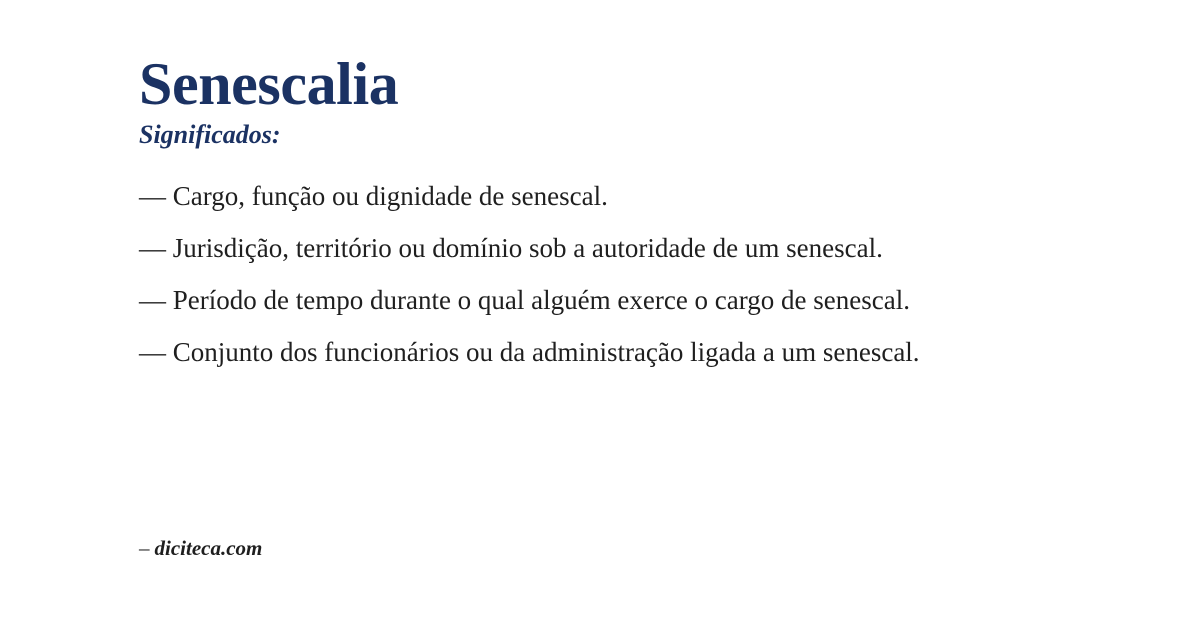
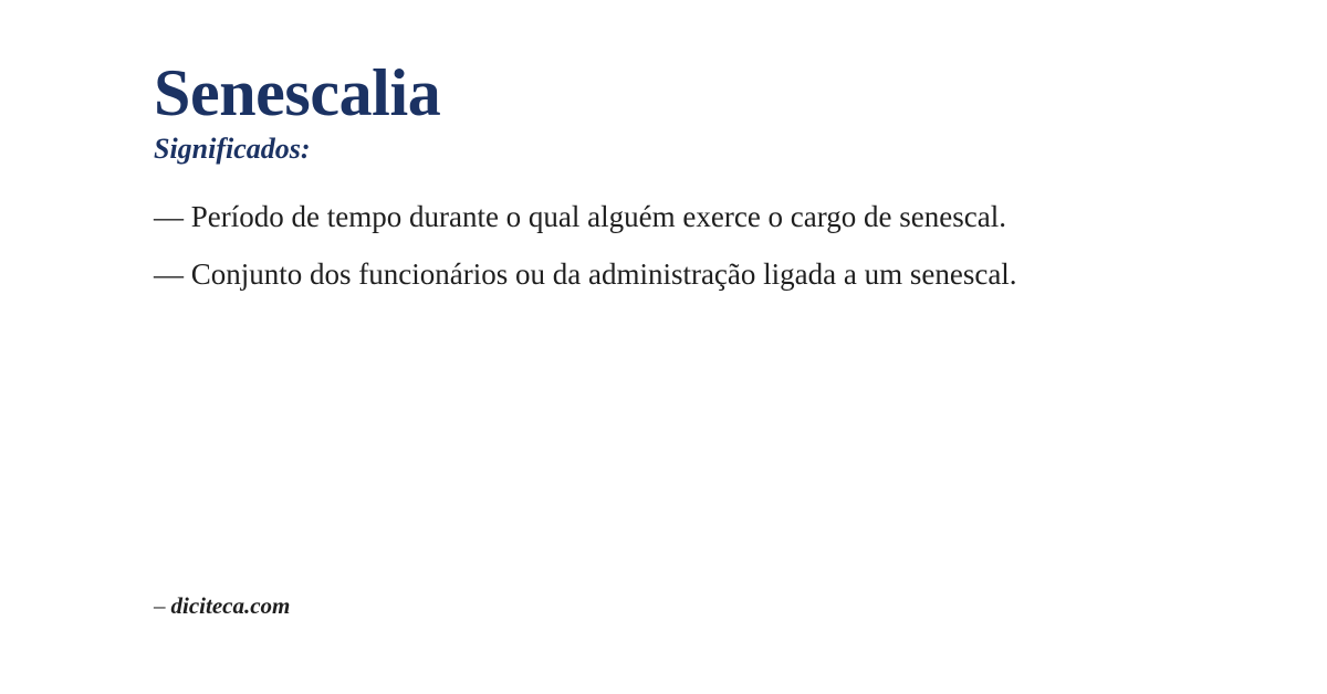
  Senescalia
  Significados:
- — Cargo, função ou dignidade de senescal.
- — Jurisdição, território ou domínio sob a autoridade de um senescal.
  — Período de tempo durante o qual alguém exerce o cargo de senescal.
  — Conjunto dos funcionários ou da administração ligada a um senescal.
  – diciteca.com
